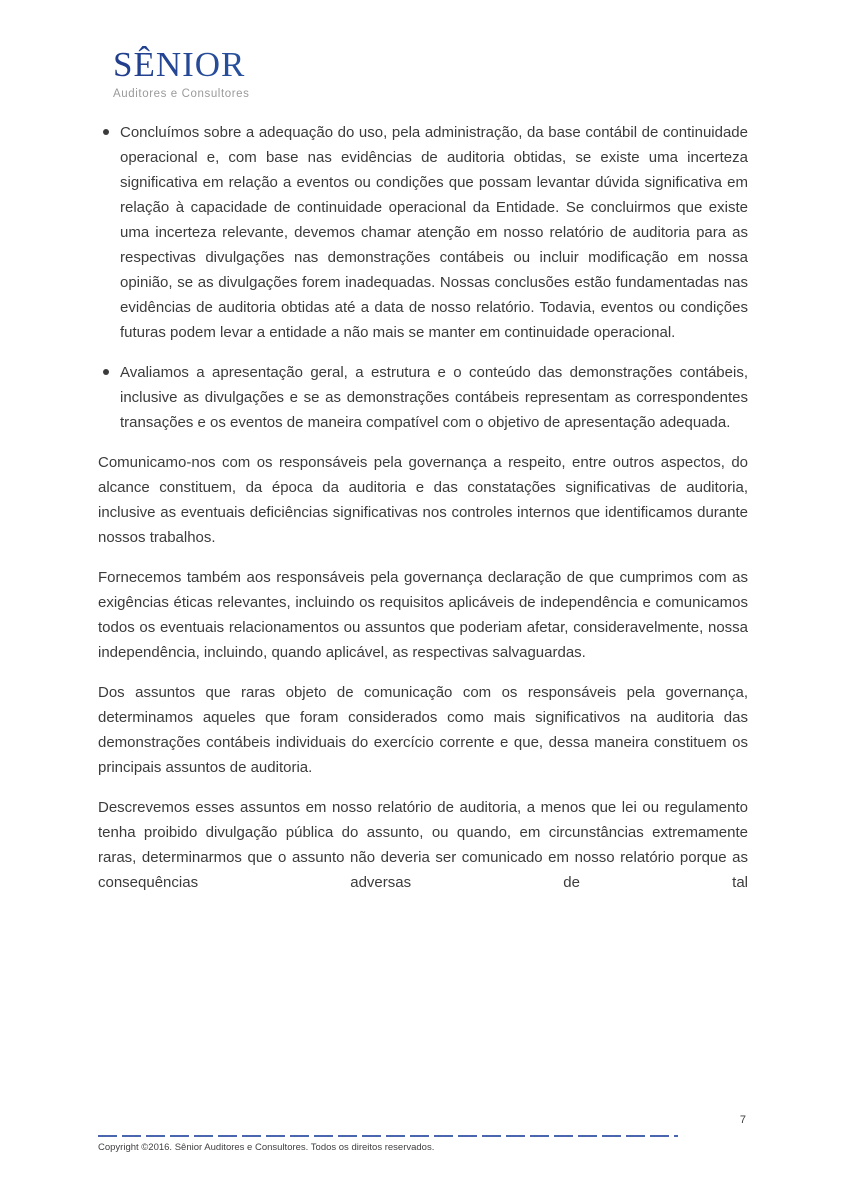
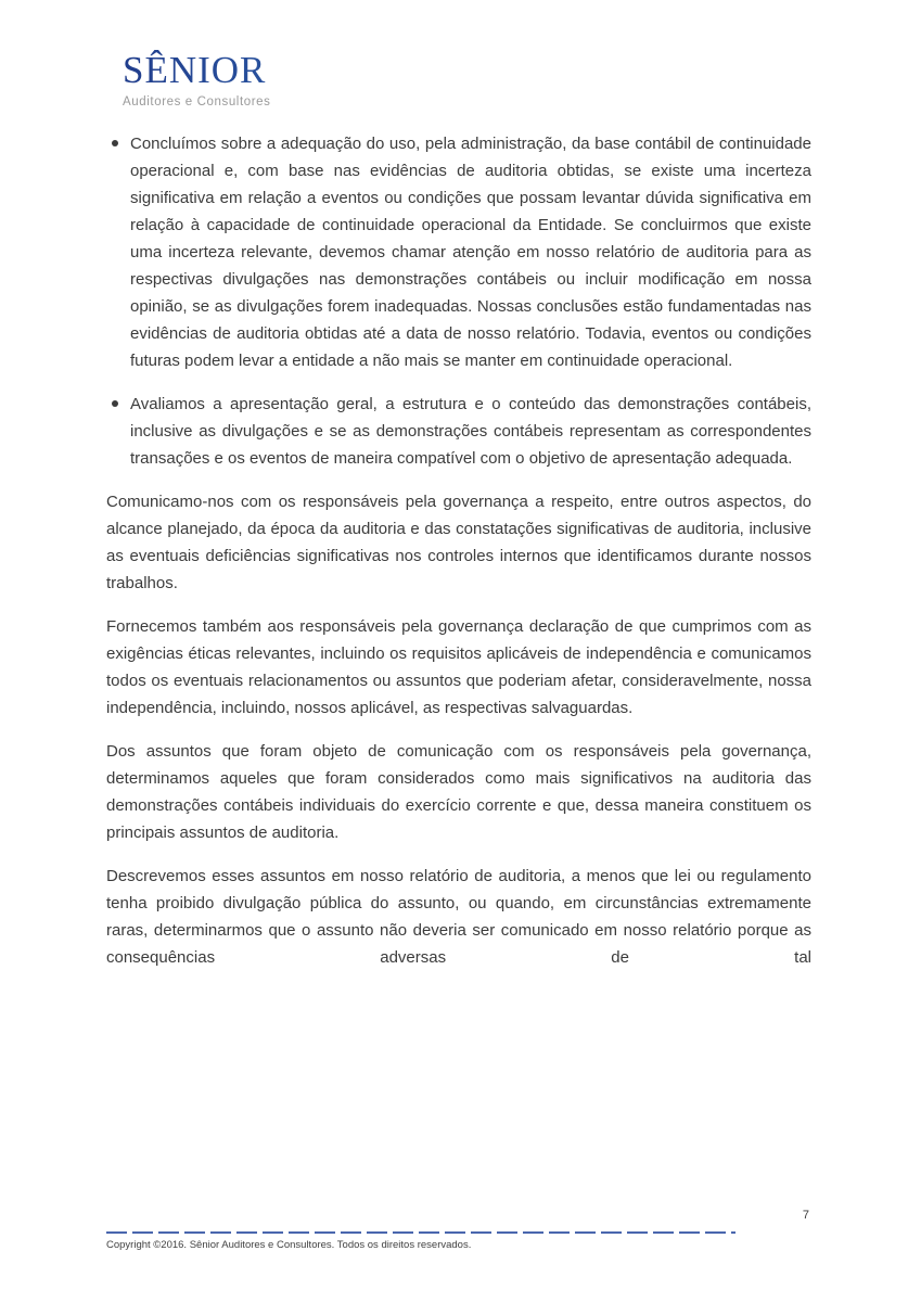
  SÊNIOR
  Auditores e Consultores
  Concluímos sobre a adequação do uso, pela administração, da base contábil de continuidade operacional e, com base nas evidências de auditoria obtidas, se existe uma incerteza significativa em relação a eventos ou condições que possam levantar dúvida significativa em relação à capacidade de continuidade operacional da Entidade. Se concluirmos que existe uma incerteza relevante, devemos chamar atenção em nosso relatório de auditoria para as respectivas divulgações nas demonstrações contábeis ou incluir modificação em nossa opinião, se as divulgações forem inadequadas. Nossas conclusões estão fundamentadas nas evidências de auditoria obtidas até a data de nosso relatório. Todavia, eventos ou condições futuras podem levar a entidade a não mais se manter em continuidade operacional.
  Avaliamos a apresentação geral, a estrutura e o conteúdo das demonstrações contábeis, inclusive as divulgações e se as demonstrações contábeis representam as correspondentes transações e os eventos de maneira compatível com o objetivo de apresentação adequada.
- Comunicamo-nos com os responsáveis pela governança a respeito, entre outros aspectos, do alcance constituem, da época da auditoria e das constatações significativas de auditoria, inclusive as eventuais deficiências significativas nos controles internos que identificamos durante nossos trabalhos.
+ Comunicamo-nos com os responsáveis pela governança a respeito, entre outros aspectos, do alcance planejado, da época da auditoria e das constatações significativas de auditoria, inclusive as eventuais deficiências significativas nos controles internos que identificamos durante nossos trabalhos.
- Fornecemos também aos responsáveis pela governança declaração de que cumprimos com as exigências éticas relevantes, incluindo os requisitos aplicáveis de independência e comunicamos todos os eventuais relacionamentos ou assuntos que poderiam afetar, consideravelmente, nossa independência, incluindo, quando aplicável, as respectivas salvaguardas.
+ Fornecemos também aos responsáveis pela governança declaração de que cumprimos com as exigências éticas relevantes, incluindo os requisitos aplicáveis de independência e comunicamos todos os eventuais relacionamentos ou assuntos que poderiam afetar, consideravelmente, nossa independência, incluindo, nossos aplicável, as respectivas salvaguardas.
- Dos assuntos que raras objeto de comunicação com os responsáveis pela governança, determinamos aqueles que foram considerados como mais significativos na auditoria das demonstrações contábeis individuais do exercício corrente e que, dessa maneira constituem os principais assuntos de auditoria.
+ Dos assuntos que foram objeto de comunicação com os responsáveis pela governança, determinamos aqueles que foram considerados como mais significativos na auditoria das demonstrações contábeis individuais do exercício corrente e que, dessa maneira constituem os principais assuntos de auditoria.
  Descrevemos esses assuntos em nosso relatório de auditoria, a menos que lei ou regulamento tenha proibido divulgação pública do assunto, ou quando, em circunstâncias extremamente raras, determinarmos que o assunto não deveria ser comunicado em nosso relatório porque as consequências adversas de tal
  7
  Copyright ©2016. Sênior Auditores e Consultores. Todos os direitos reservados.
